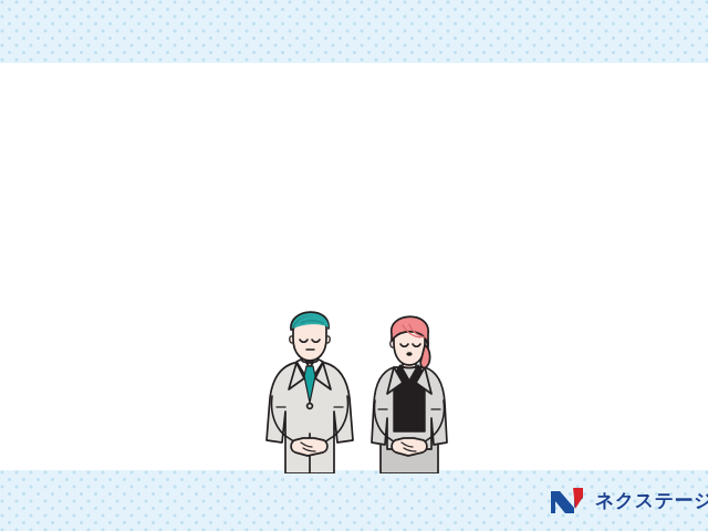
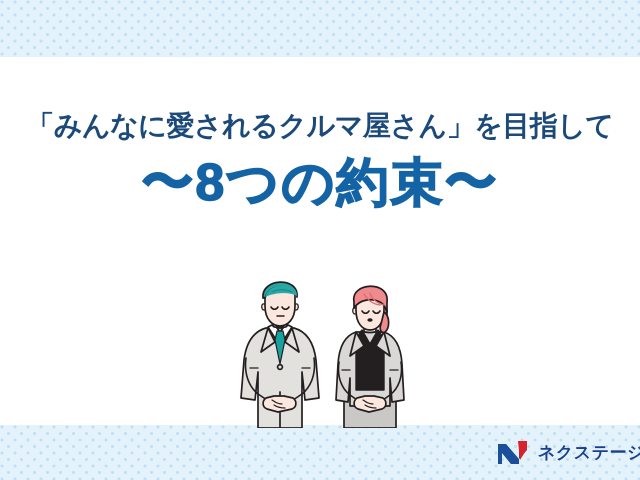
+ 「みんなに愛されるクルマ屋さん」を目指して
+ 〜8つの約束〜
  ネクステージ
